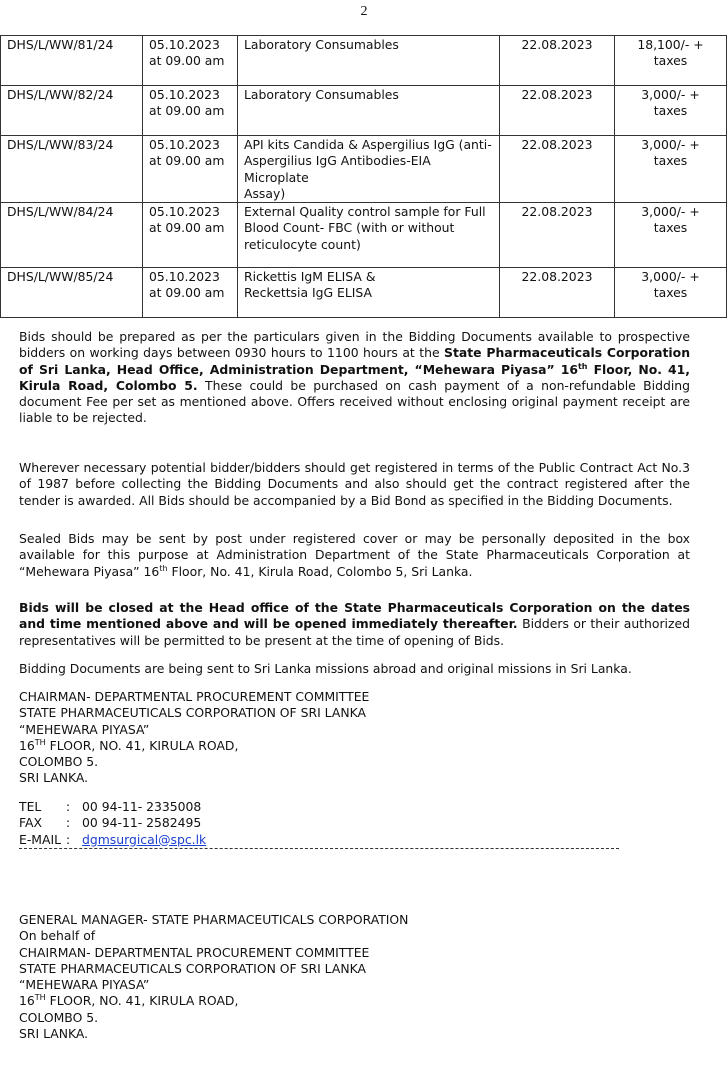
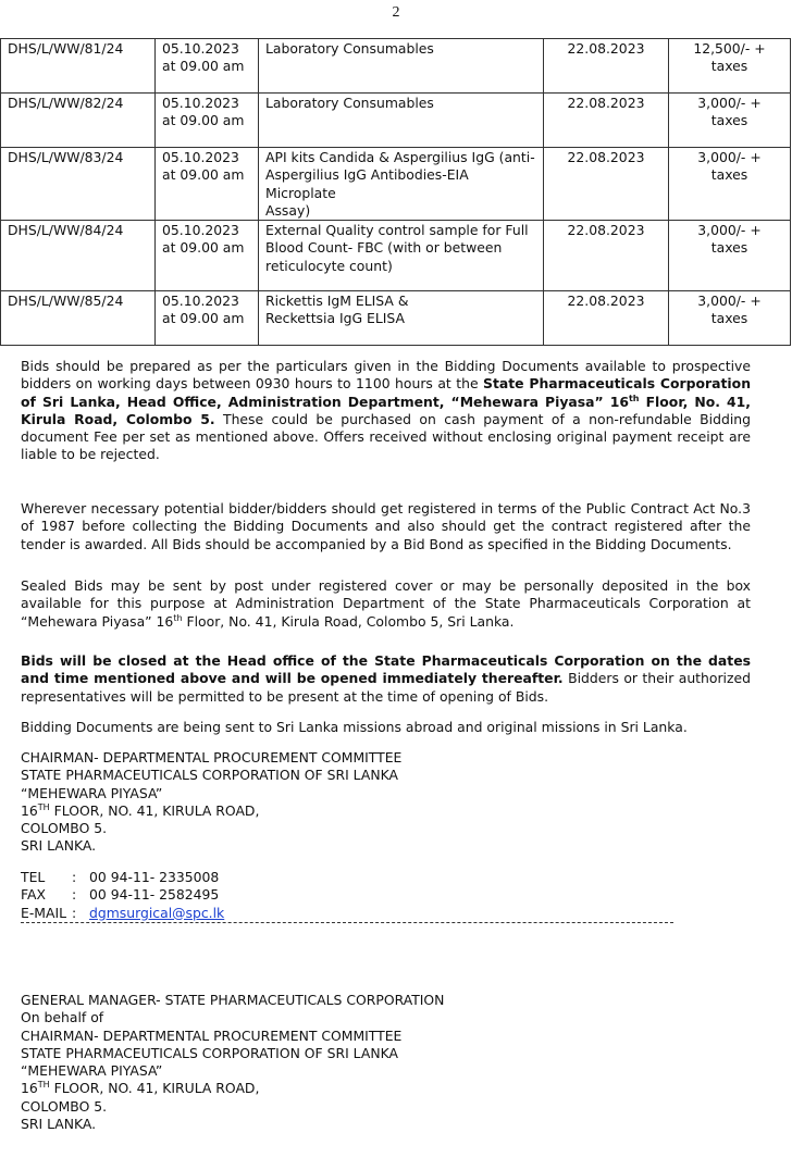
  2
- DHS/L/WW/81/24	05.10.2023at 09.00 am	Laboratory Consumables	22.08.2023	18,100/- +taxes
+ DHS/L/WW/81/24	05.10.2023at 09.00 am	Laboratory Consumables	22.08.2023	12,500/- +taxes
  DHS/L/WW/82/24	05.10.2023at 09.00 am	Laboratory Consumables	22.08.2023	3,000/- +taxes
  DHS/L/WW/83/24	05.10.2023at 09.00 am	API kits Candida & Aspergilius IgG (anti-Aspergilius IgG Antibodies-EIA MicroplateAssay)	22.08.2023	3,000/- +taxes
- DHS/L/WW/84/24	05.10.2023at 09.00 am	External Quality control sample for FullBlood Count- FBC (with or withoutreticulocyte count)	22.08.2023	3,000/- +taxes
+ DHS/L/WW/84/24	05.10.2023at 09.00 am	External Quality control sample for FullBlood Count- FBC (with or betweenreticulocyte count)	22.08.2023	3,000/- +taxes
  DHS/L/WW/85/24	05.10.2023at 09.00 am	Rickettis IgM ELISA &Reckettsia IgG ELISA	22.08.2023	3,000/- +taxes
  Bids should be prepared as per the particulars given in the Bidding Documents available to prospective bidders on working days between 0930 hours to 1100 hours at the State Pharmaceuticals Corporation of Sri Lanka, Head Office, Administration Department, “Mehewara Piyasa” 16th Floor, No. 41, Kirula Road, Colombo 5. These could be purchased on cash payment of a non-refundable Bidding document Fee per set as mentioned above. Offers received without enclosing original payment receipt are liable to be rejected.
  Wherever necessary potential bidder/bidders should get registered in terms of the Public Contract Act No.3 of 1987 before collecting the Bidding Documents and also should get the contract registered after the tender is awarded. All Bids should be accompanied by a Bid Bond as specified in the Bidding Documents.
  Sealed Bids may be sent by post under registered cover or may be personally deposited in the box available for this purpose at Administration Department of the State Pharmaceuticals Corporation at “Mehewara Piyasa” 16th Floor, No. 41, Kirula Road, Colombo 5, Sri Lanka.
  Bids will be closed at the Head office of the State Pharmaceuticals Corporation on the dates and time mentioned above and will be opened immediately thereafter. Bidders or their authorized representatives will be permitted to be present at the time of opening of Bids.
  Bidding Documents are being sent to Sri Lanka missions abroad and original missions in Sri Lanka.
  CHAIRMAN- DEPARTMENTAL PROCUREMENT COMMITTEE
  STATE PHARMACEUTICALS CORPORATION OF SRI LANKA
  “MEHEWARA PIYASA”
  16TH FLOOR, NO. 41, KIRULA ROAD,
  COLOMBO 5.
  SRI LANKA.
  TEL
  :
  00 94-11- 2335008
  FAX
  :
  00 94-11- 2582495
  E-MAIL
  :
  dgmsurgical@spc.lk
  GENERAL MANAGER- STATE PHARMACEUTICALS CORPORATION
  On behalf of
  CHAIRMAN- DEPARTMENTAL PROCUREMENT COMMITTEE
  STATE PHARMACEUTICALS CORPORATION OF SRI LANKA
  “MEHEWARA PIYASA”
  16TH FLOOR, NO. 41, KIRULA ROAD,
  COLOMBO 5.
  SRI LANKA.
